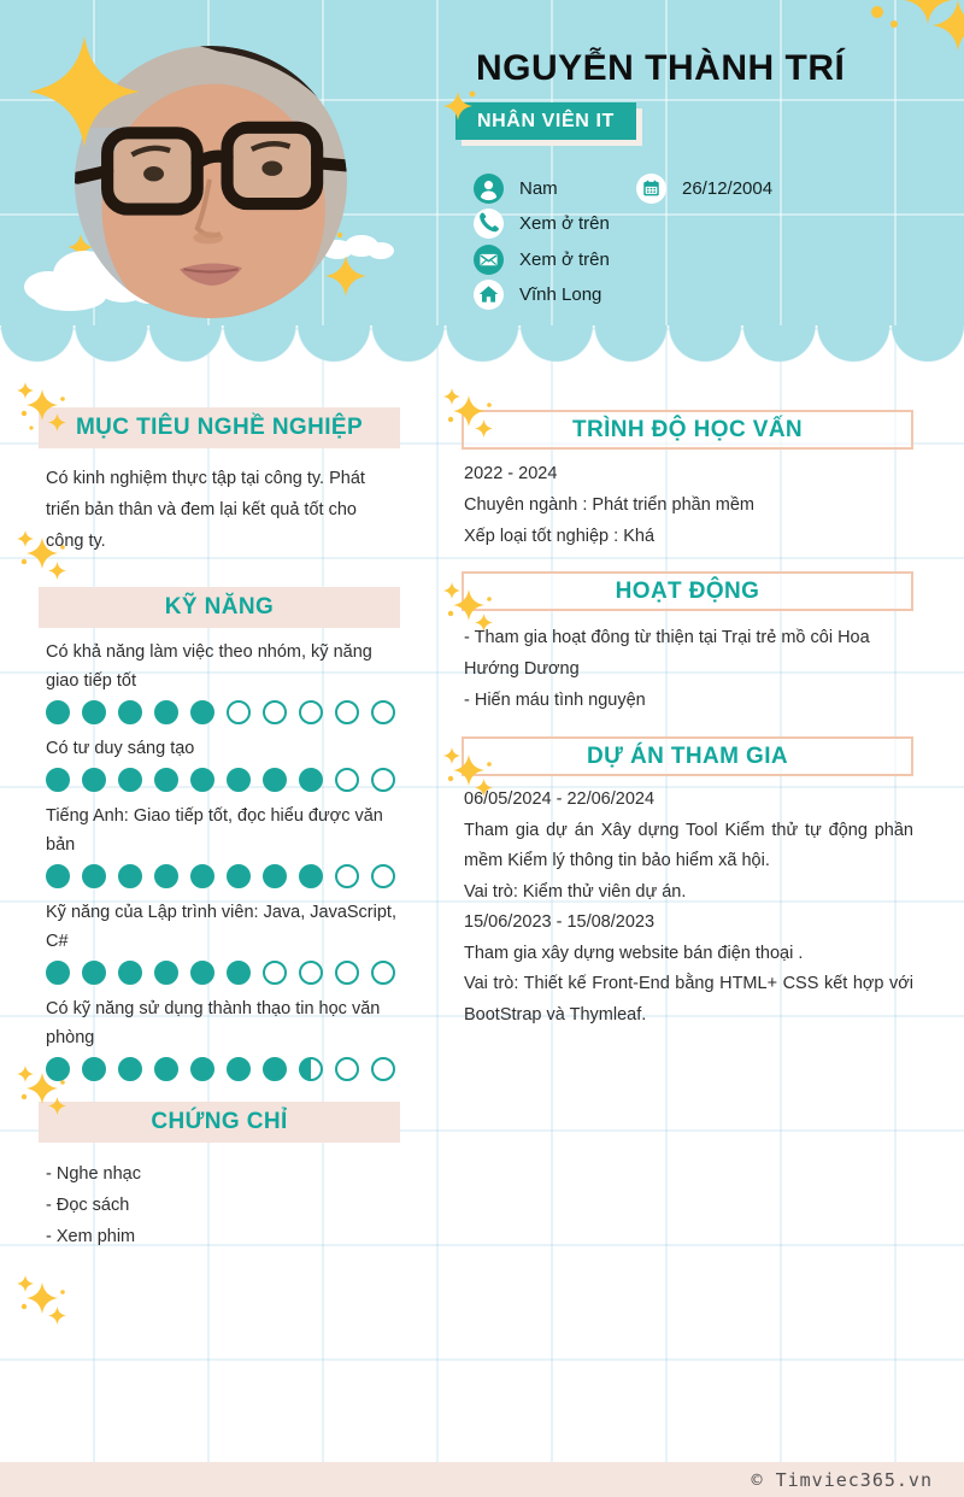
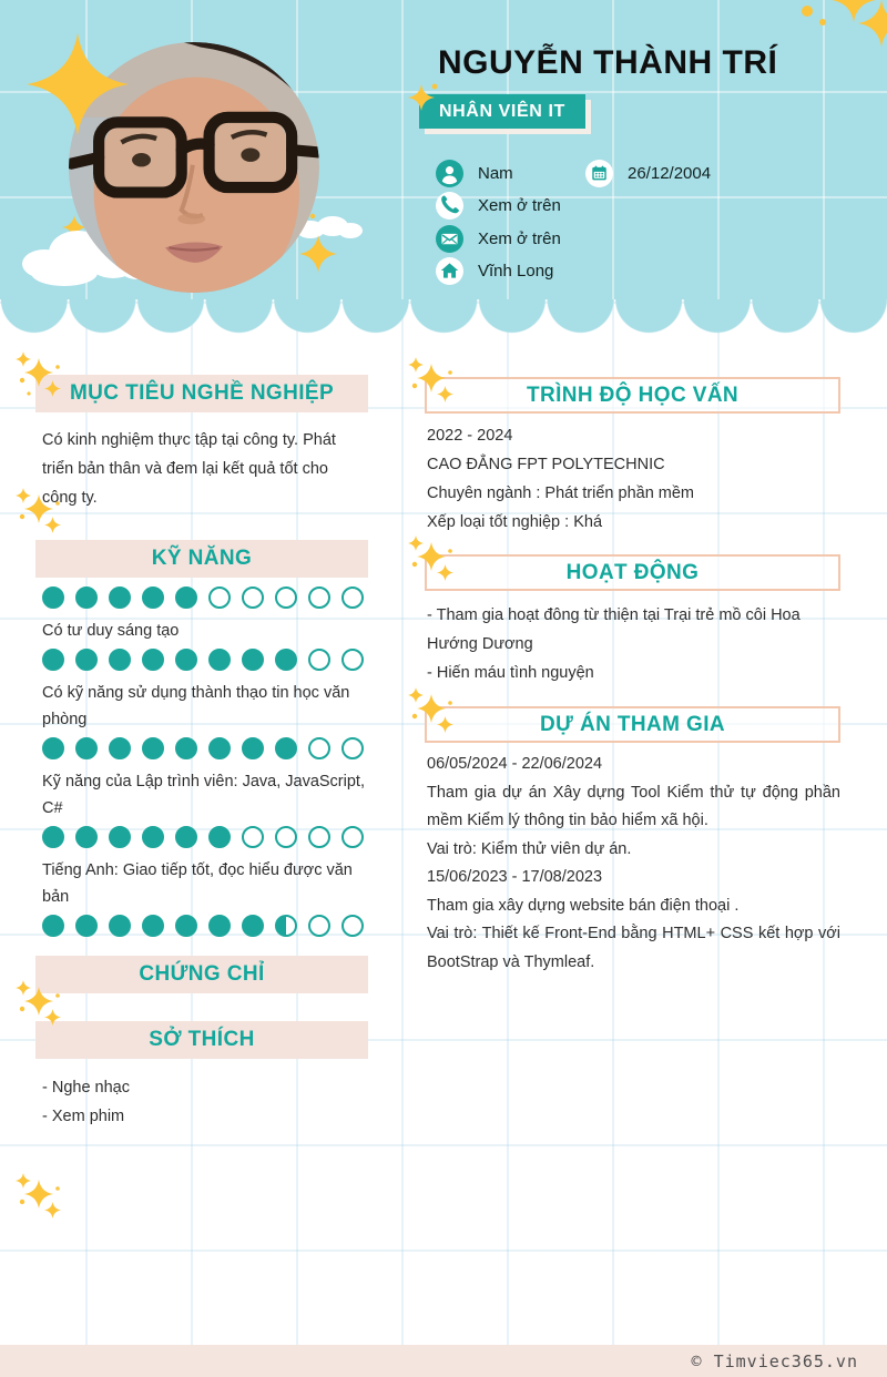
  NGUYỄN THÀNH TRÍ
  NHÂN VIÊN IT
  Nam
  26/12/2004
  Xem ở trên
  Xem ở trên
  Vĩnh Long
  MỤC TIÊU NGHỀ NGHIỆP
  Có kinh nghiệm thực tập tại công ty. Phát triển bản thân và đem lại kết quả tốt cho công ty.
  KỸ NĂNG
- Có khả năng làm việc theo nhóm, kỹ năng giao tiếp tốt
  Có tư duy sáng tạo
- Tiếng Anh: Giao tiếp tốt, đọc hiểu được văn bản
+ Có kỹ năng sử dụng thành thạo tin học văn phòng
  Kỹ năng của Lập trình viên: Java, JavaScript, C#
- Có kỹ năng sử dụng thành thạo tin học văn phòng
+ Tiếng Anh: Giao tiếp tốt, đọc hiểu được văn bản
  CHỨNG CHỈ
+ SỞ THÍCH
  - Nghe nhạc
- - Đọc sách
  - Xem phim
  TRÌNH ĐỘ HỌC VẤN
  2022 - 2024
+ CAO ĐẲNG FPT POLYTECHNIC
  Chuyên ngành : Phát triển phần mềm
  Xếp loại tốt nghiệp : Khá
  HOẠT ĐỘNG
  - Tham gia hoạt đông từ thiện tại Trại trẻ mồ côi Hoa Hướng Dương
  - Hiến máu tình nguyện
  DỰ ÁN THAM GIA
  06/05/2024 - 22/06/2024
  Tham gia dự án Xây dựng Tool Kiểm thử tự động phần mềm Kiểm lý thông tin bảo hiểm xã hội.
  Vai trò: Kiểm thử viên dự án.
- 15/06/2023 - 15/08/2023
+ 15/06/2023 - 17/08/2023
  Tham gia xây dựng website bán điện thoại .
  Vai trò: Thiết kế Front-End bằng HTML+ CSS kết hợp với BootStrap và Thymleaf.
  © Timviec365.vn
